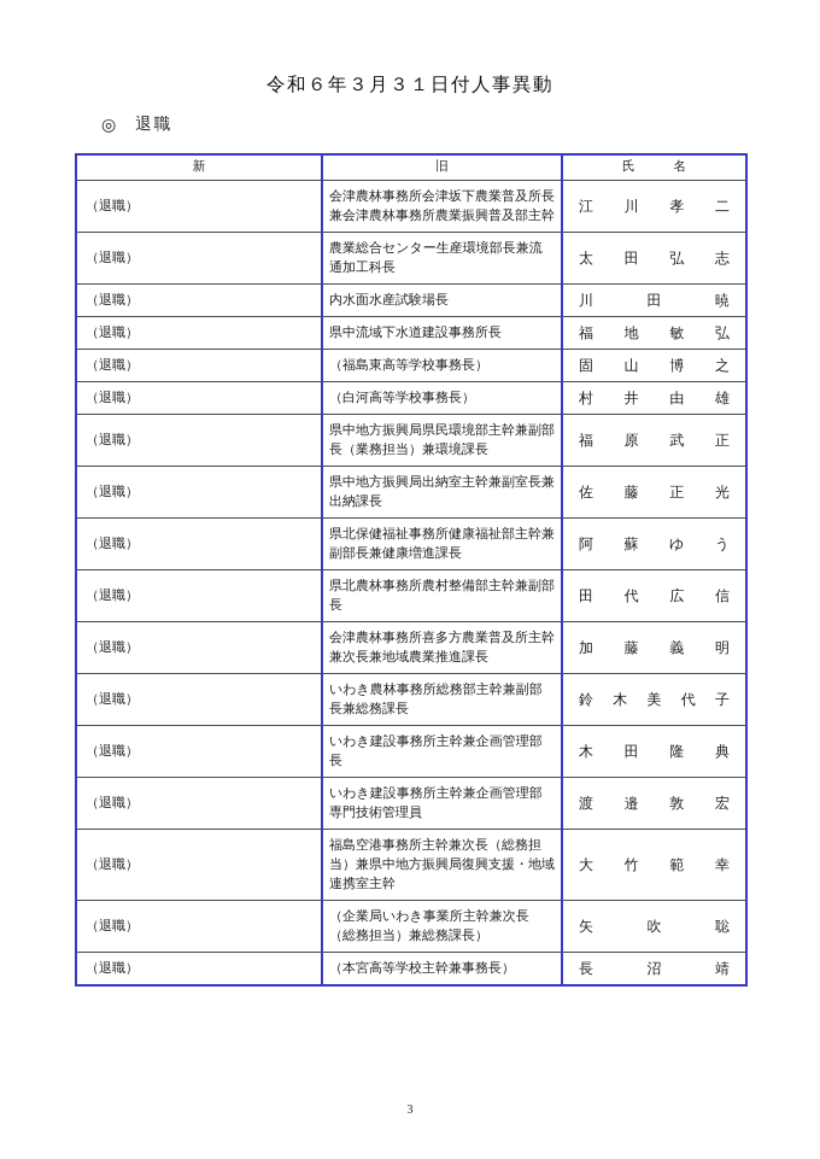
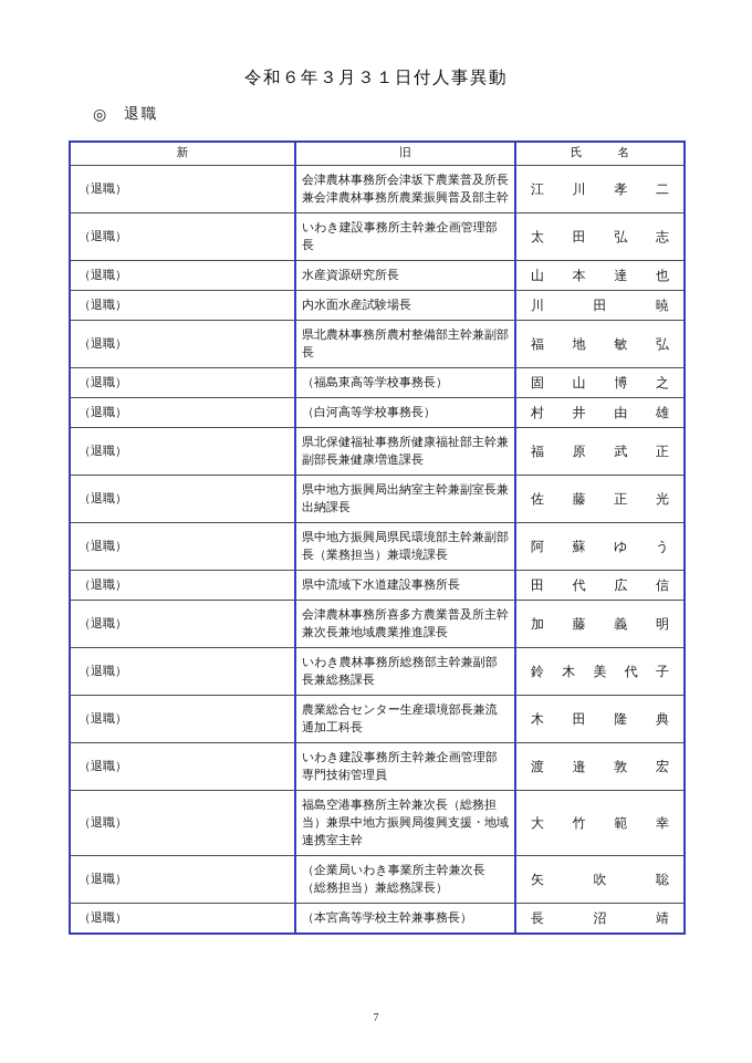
  令和６年３月３１日付人事異動
  ◎
  退職
  新	旧	氏 名
  （退職）	会津農林事務所会津坂下農業普及所長兼会津農林事務所農業振興普及部主幹	江 川 孝 二
- （退職）	農業総合センター生産環境部長兼流通加工科長	太 田 弘 志
+ （退職）	いわき建設事務所主幹兼企画管理部長	太 田 弘 志
+ （退職）	水産資源研究所長	山 本 達 也
  （退職）	内水面水産試験場長	川 田 暁
- （退職）	県中流域下水道建設事務所長	福 地 敏 弘
+ （退職）	県北農林事務所農村整備部主幹兼副部長	福 地 敏 弘
  （退職）	（福島東高等学校事務長）	固 山 博 之
  （退職）	（白河高等学校事務長）	村 井 由 雄
- （退職）	県中地方振興局県民環境部主幹兼副部長（業務担当）兼環境課長	福 原 武 正
+ （退職）	県北保健福祉事務所健康福祉部主幹兼副部長兼健康増進課長	福 原 武 正
  （退職）	県中地方振興局出納室主幹兼副室長兼出納課長	佐 藤 正 光
- （退職）	県北保健福祉事務所健康福祉部主幹兼副部長兼健康増進課長	阿 蘇 ゆ う
+ （退職）	県中地方振興局県民環境部主幹兼副部長（業務担当）兼環境課長	阿 蘇 ゆ う
- （退職）	県北農林事務所農村整備部主幹兼副部長	田 代 広 信
+ （退職）	県中流域下水道建設事務所長	田 代 広 信
  （退職）	会津農林事務所喜多方農業普及所主幹兼次長兼地域農業推進課長	加 藤 義 明
  （退職）	いわき農林事務所総務部主幹兼副部長兼総務課長	鈴 木 美 代 子
- （退職）	いわき建設事務所主幹兼企画管理部長	木 田 隆 典
+ （退職）	農業総合センター生産環境部長兼流通加工科長	木 田 隆 典
  （退職）	いわき建設事務所主幹兼企画管理部専門技術管理員	渡 邉 敦 宏
  （退職）	福島空港事務所主幹兼次長（総務担当）兼県中地方振興局復興支援・地域連携室主幹	大 竹 範 幸
  （退職）	（企業局いわき事業所主幹兼次長（総務担当）兼総務課長）	矢 吹 聡
  （退職）	（本宮高等学校主幹兼事務長）	長 沼 靖
- 3
+ 7
